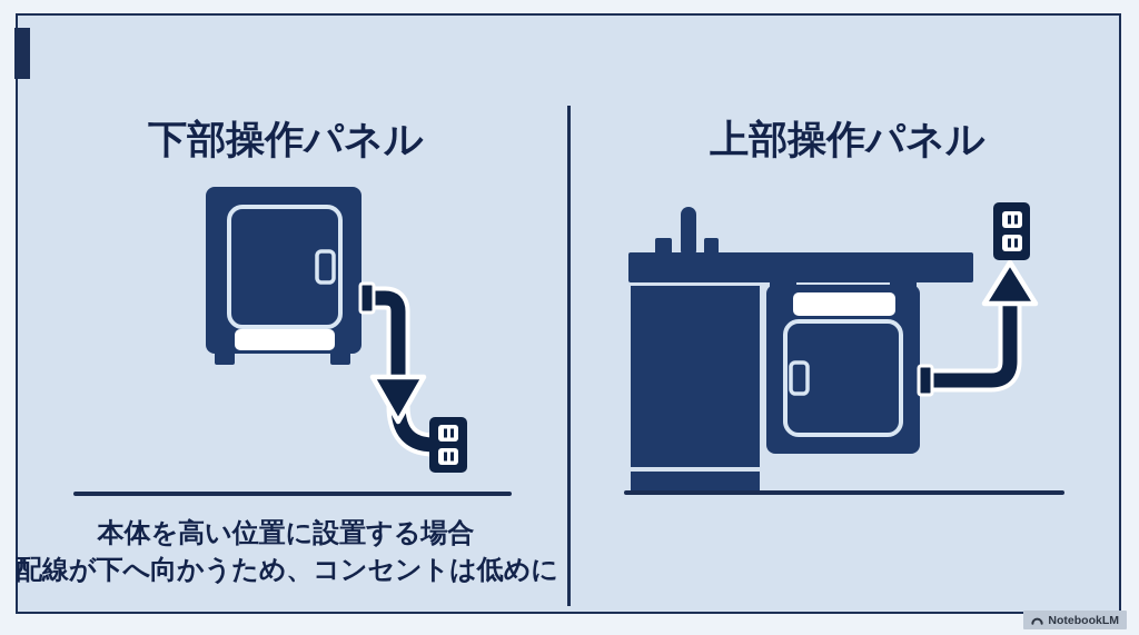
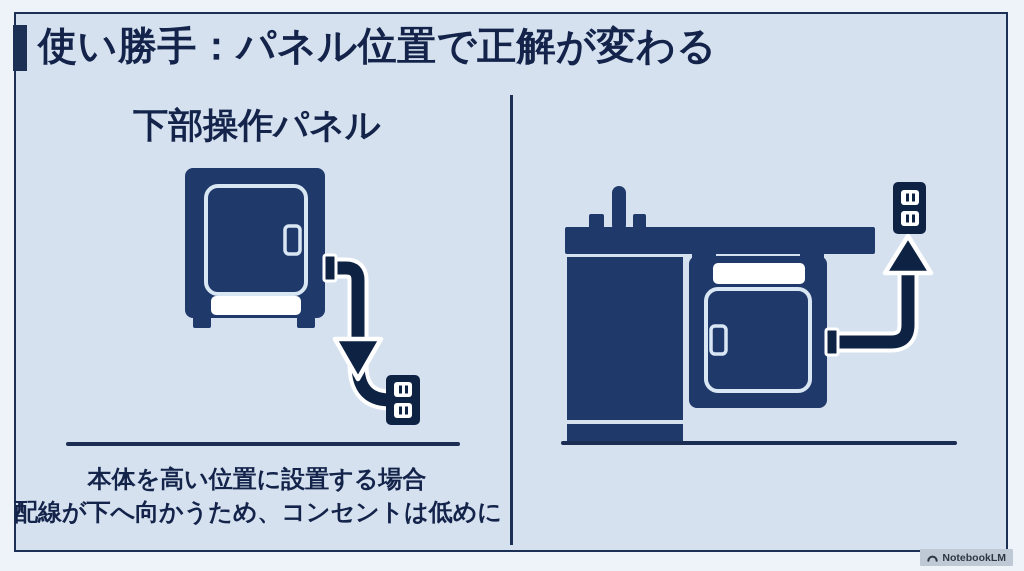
+ 使い勝手：パネル位置で正解が変わる
  下部操作パネル
- 上部操作パネル
  本体を高い位置に設置する場合
  配線が下へ向かうため、コンセントは低めに
  NotebookLM
